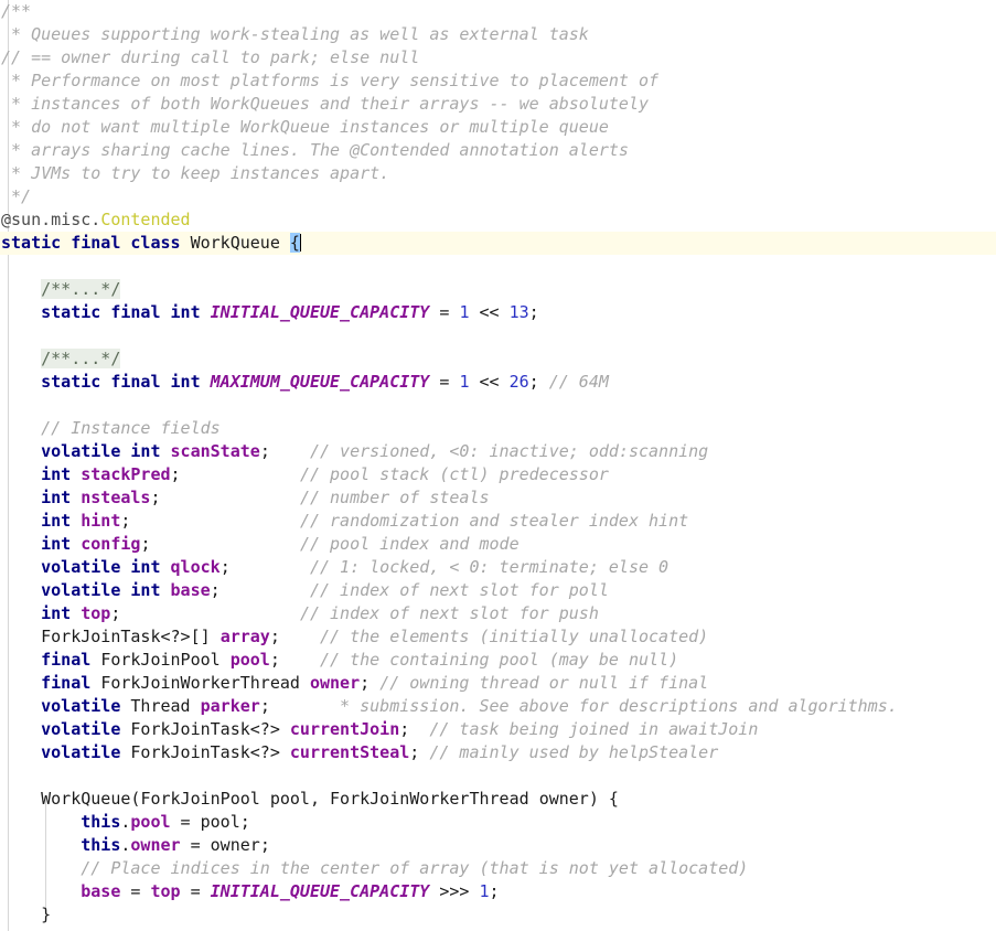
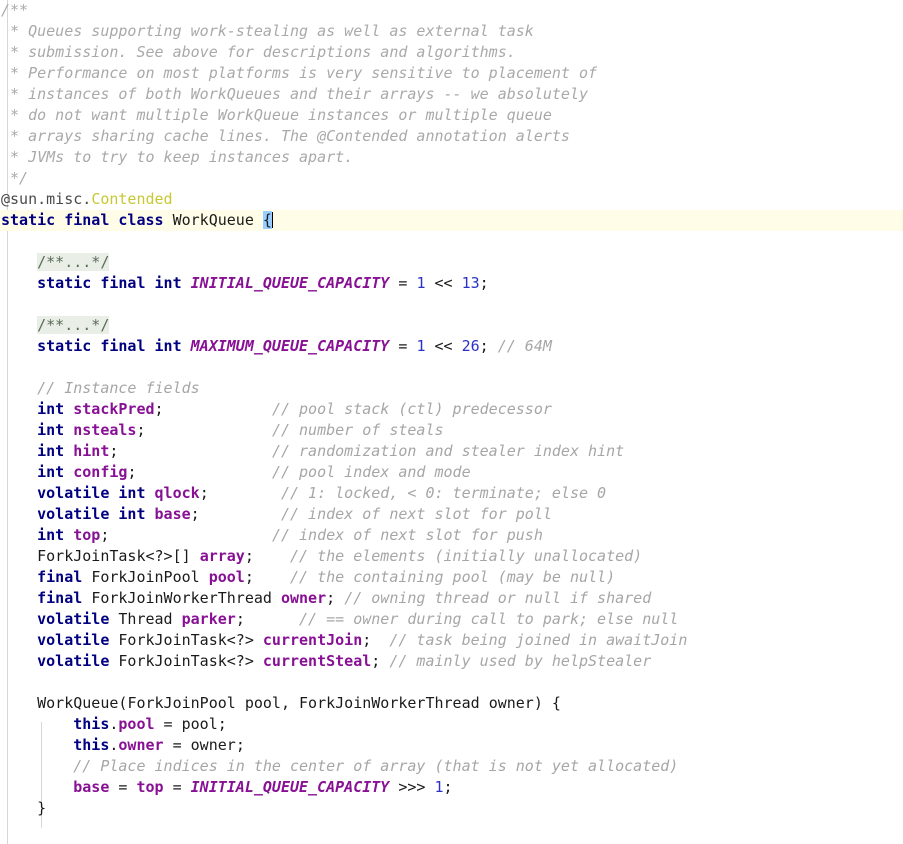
  /**
  * Queues supporting work-stealing as well as external task
- // == owner during call to park; else null
+ * submission. See above for descriptions and algorithms.
  * Performance on most platforms is very sensitive to placement of
  * instances of both WorkQueues and their arrays -- we absolutely
  * do not want multiple WorkQueue instances or multiple queue
  * arrays sharing cache lines. The @Contended annotation alerts
  * JVMs to try to keep instances apart.
  */
  @sun.misc.Contended
  static final class WorkQueue {
  /**...*/
  static final int INITIAL_QUEUE_CAPACITY = 1 << 13;
  /**...*/
  static final int MAXIMUM_QUEUE_CAPACITY = 1 << 26; // 64M
  // Instance fields
- volatile int scanState; // versioned, <0: inactive; odd:scanning
  int stackPred; // pool stack (ctl) predecessor
  int nsteals; // number of steals
  int hint; // randomization and stealer index hint
  int config; // pool index and mode
  volatile int qlock; // 1: locked, < 0: terminate; else 0
  volatile int base; // index of next slot for poll
  int top; // index of next slot for push
  ForkJoinTask<?>[] array; // the elements (initially unallocated)
  final ForkJoinPool pool; // the containing pool (may be null)
- final ForkJoinWorkerThread owner; // owning thread or null if final
+ final ForkJoinWorkerThread owner; // owning thread or null if shared
- volatile Thread parker; * submission. See above for descriptions and algorithms.
+ volatile Thread parker; // == owner during call to park; else null
  volatile ForkJoinTask<?> currentJoin; // task being joined in awaitJoin
  volatile ForkJoinTask<?> currentSteal; // mainly used by helpStealer
  WorkQueue(ForkJoinPool pool, ForkJoinWorkerThread owner) {
  this.pool = pool;
  this.owner = owner;
  // Place indices in the center of array (that is not yet allocated)
  base = top = INITIAL_QUEUE_CAPACITY >>> 1;
  }
